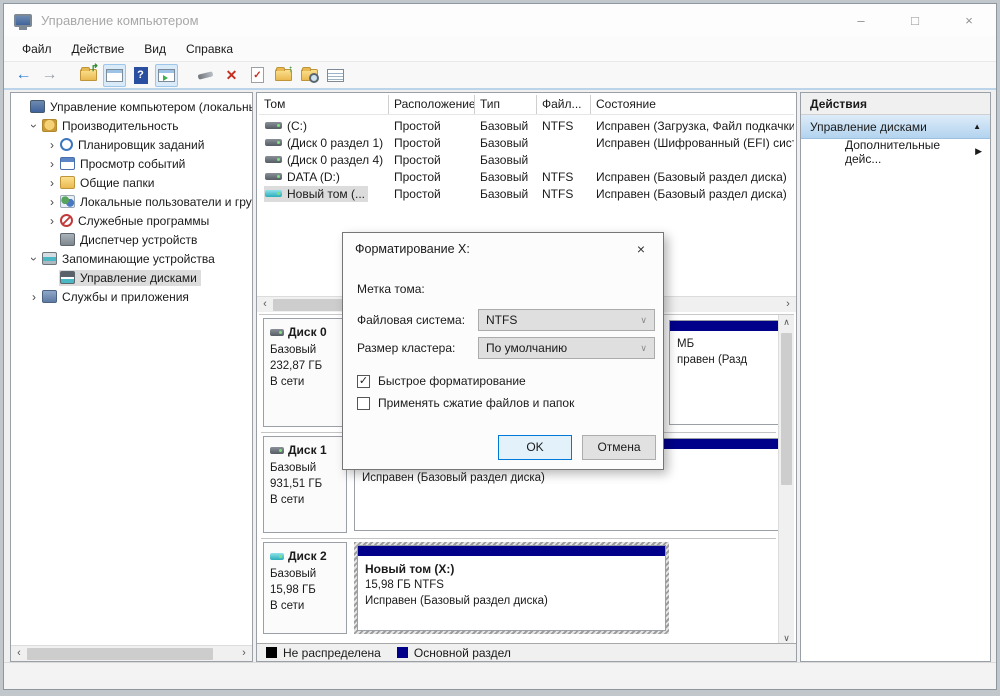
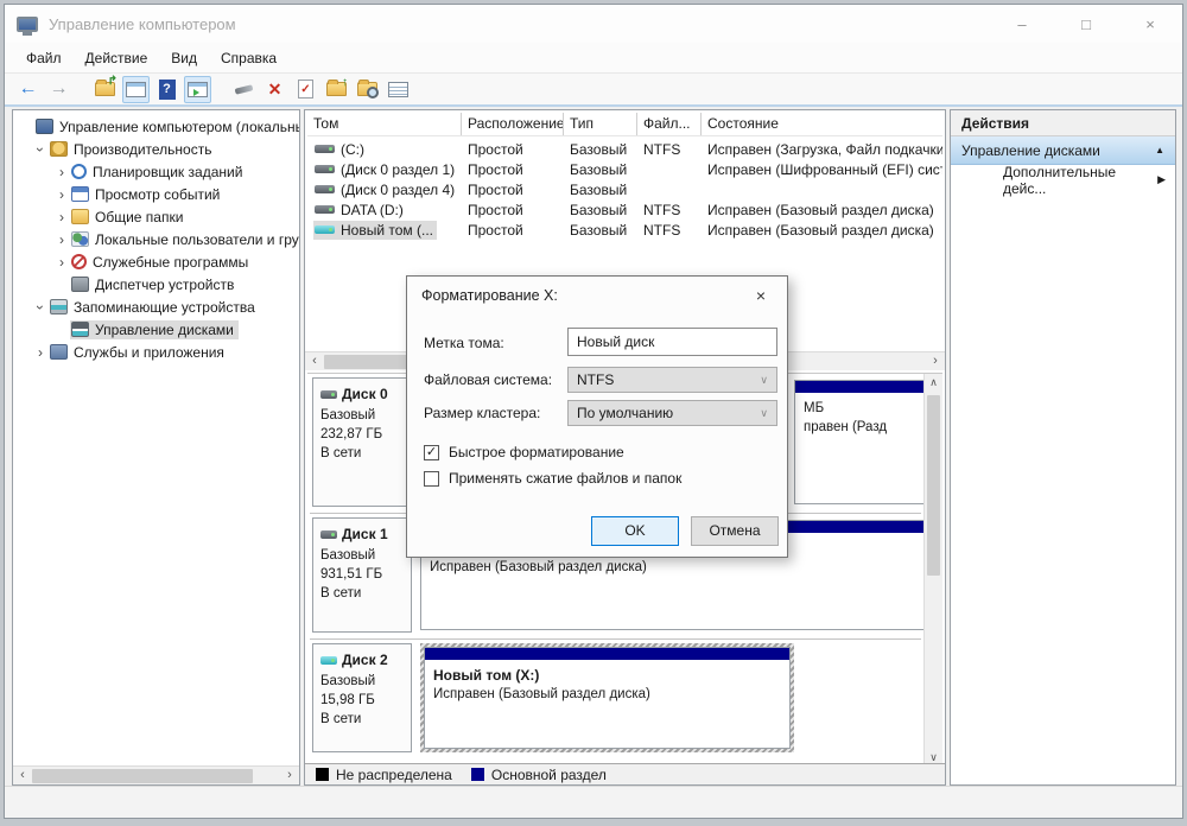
  Управление компьютером
  –
  □
  ×
  Файл
  Действие
  Вид
  Справка
  ←
  →
  ?
  ✕
  ✓
  Управление компьютером (локальн
  Производительность
  Планировщик заданий
  Просмотр событий
  Общие папки
  Локальные пользователи и гру
  Служебные программы
  Диспетчер устройств
  Запоминающие устройства
  Управление дисками
  Службы и приложения
  ‹
  ›
  Том
  Расположение
  Тип
  Файл...
  Состояние
  (C:)
  Простой
  Базовый
  NTFS
  Исправен (Загрузка, Файл подкачки
  (Диск 0 раздел 1)
  Простой
  Базовый
  Исправен (Шифрованный (EFI) сис
  (Диск 0 раздел 4)
  Простой
  Базовый
  DATA (D:)
  Простой
  Базовый
  NTFS
  Исправен (Базовый раздел диска)
  Новый том (...
  Простой
  Базовый
  NTFS
  Исправен (Базовый раздел диска)
  ‹
  ›
  Диск 0
  Базовый
  232,87 ГБ
  В сети
  МБ
  правен (Разд
  Диск 1
  Базовый
  931,51 ГБ
  В сети
  Исправен (Базовый раздел диска)
  Диск 2
  Базовый
  15,98 ГБ
  В сети
  Новый том (X:)
- 15,98 ГБ NTFS
  Исправен (Базовый раздел диска)
  ∧
  ∨
  Не распределена
  Основной раздел
  Действия
  Управление дисками
  ▲
  Дополнительные дейс...
  ▶
  Форматирование X:
  ×
  Метка тома:
+ Новый диск
  Файловая система:
  NTFS
  ∨
  Размер кластера:
  По умолчанию
  ∨
  Быстрое форматирование
  Применять сжатие файлов и папок
  OK
  Отмена
